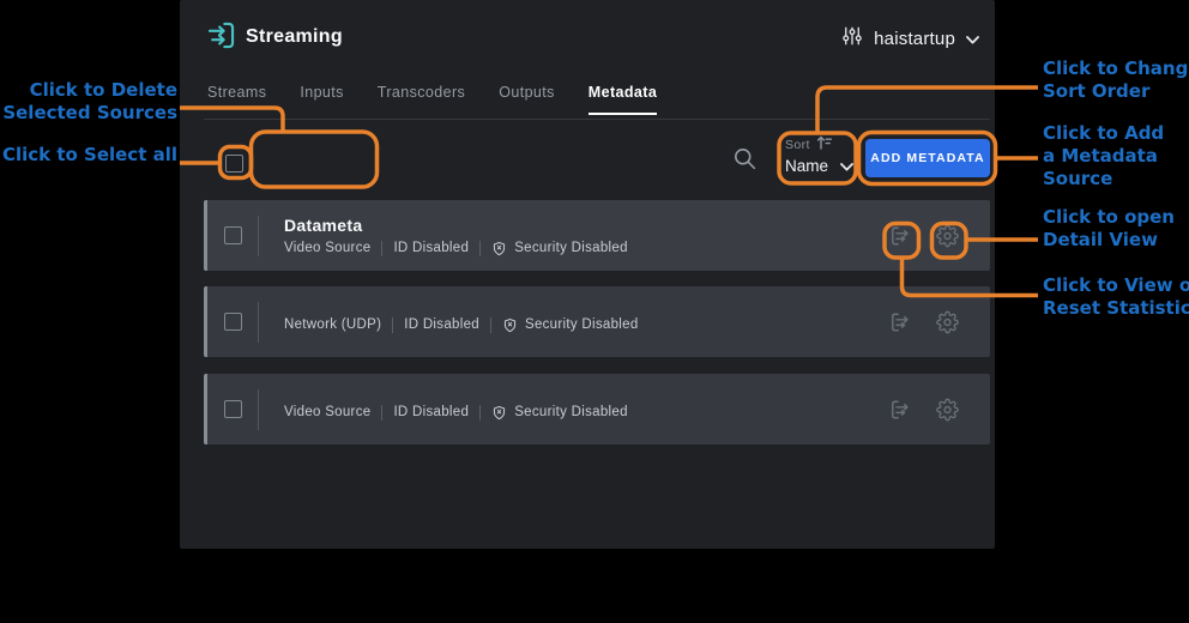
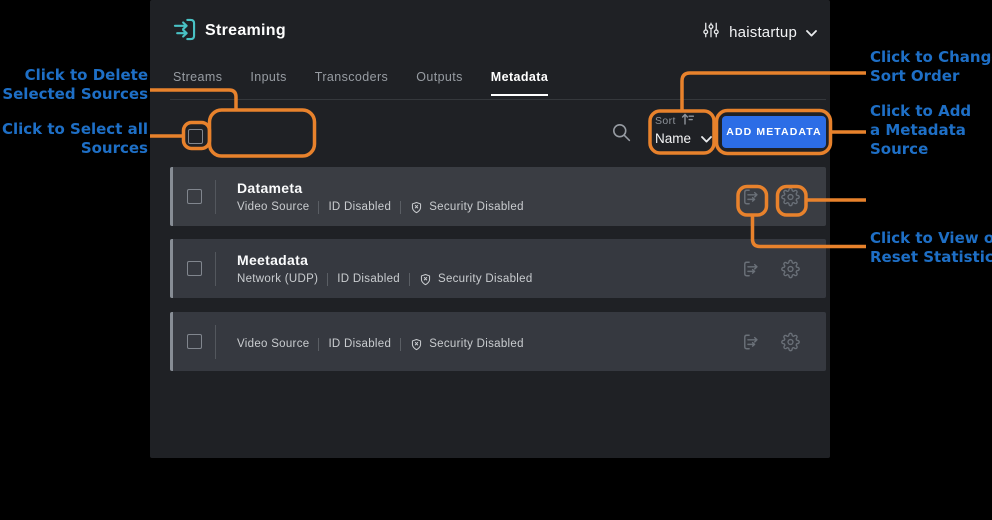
  Streaming
  haistartup
  Streams
  Inputs
  Transcoders
  Outputs
  Metadata
  Sort
  Name
  ADD METADATA
  Datameta
  Video Source
  ID Disabled
  Security Disabled
+ Meetadata
  Network (UDP)
  ID Disabled
  Security Disabled
  Video Source
  ID Disabled
  Security Disabled
  Click to Delete
  Selected Sources
  Click to Select all
+ Sources
  Click to Chang
  Sort Order
  Click to Add
  a Metadata
  Source
- Click to open
- Detail View
  Click to View o
  Reset Statistic
